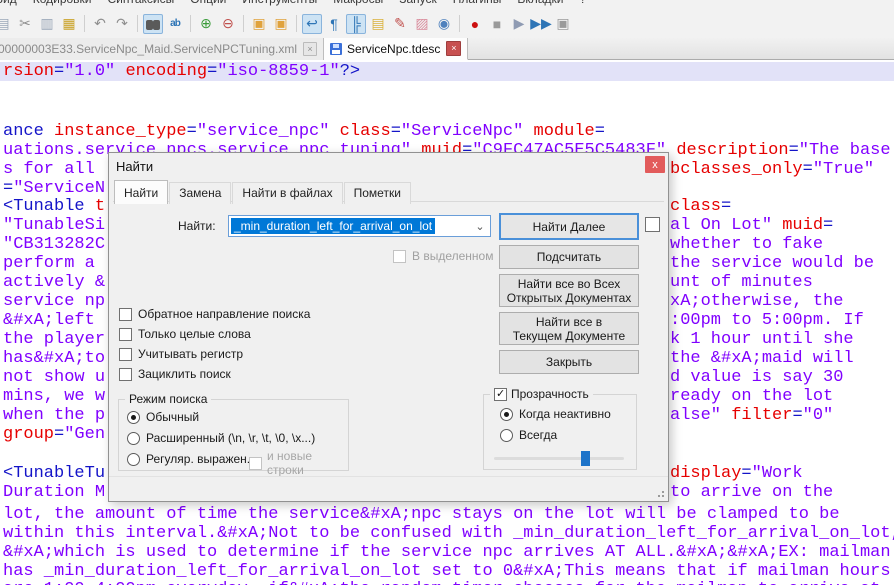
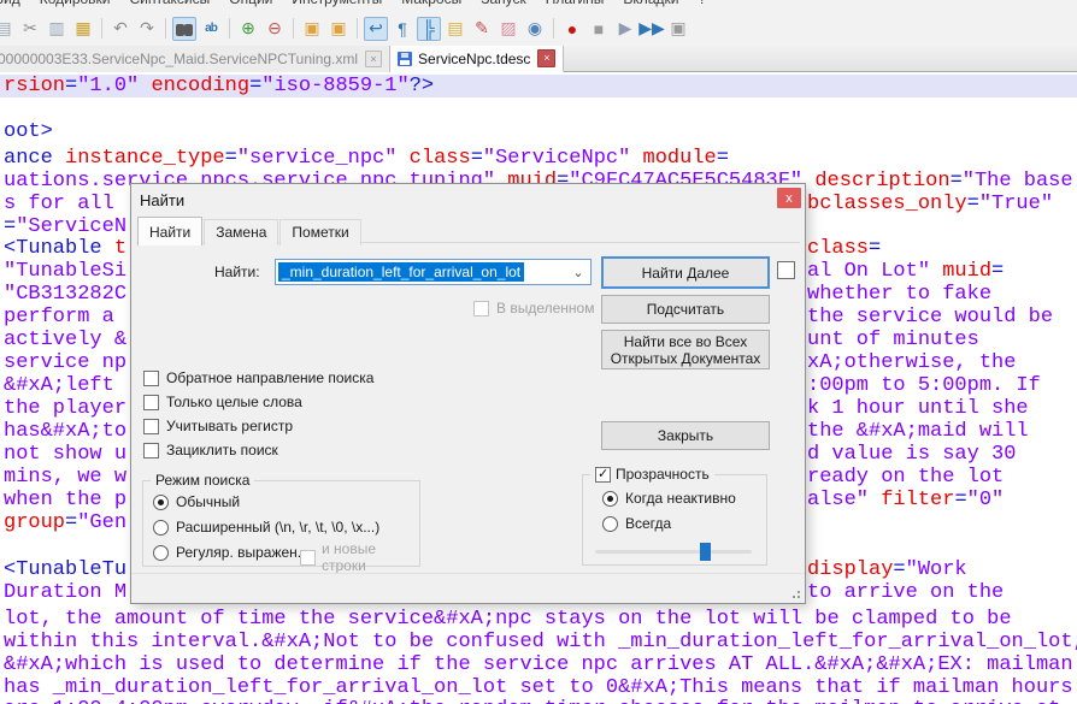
  ▤
  ✂
  ▥
  ▦
  ↶
  ↷
  ab
  ⊕
  ⊖
  ▣
  ▣
  ↩
  ¶
  ╠
  ▤
  ✎
  ▨
  ◉
  ●
  ■
  ▶
  ▶▶
  ▣
  00000003E33.ServiceNpc_Maid.ServiceNPCTuning.xml
  ×
  ServiceNpc.tdesc
  ×
  rsion="1.0" encoding="iso-8859-1"?>
+ oot>
  ance instance_type="service_npc" class="ServiceNpc" module=
  uations.service_npcs.service_npc_tuning" muid="C9FC47AC5E5C5483F" description="The base
  s for all
  bclasses_only="True"
  ="ServiceN
  <Tunable t
  class=
  "TunableSi
  al On Lot" muid=
  "CB313282C
  whether to fake
  perform a
  the service would be
  actively &
  unt of minutes
  service np
  xA;otherwise, the
  &#xA;left
  :00pm to 5:00pm. If
  the player
  k 1 hour until she
  has&#xA;to
  the &#xA;maid will
  not show u
  d value is say 30
  mins, we w
  ready on the lot
  when the p
  alse" filter="0"
  group="Gen
  <TunableTu
  display="Work
  Duration M
  to arrive on the
  lot, the amount of time the service&#xA;npc stays on the lot will be clamped to be
  within this interval.&#xA;Not to be confused with _min_duration_left_for_arrival_on_lot
  &#xA;which is used to determine if the service npc arrives AT ALL.&#xA;&#xA;EX: mailman
  has _min_duration_left_for_arrival_on_lot set to 0&#xA;This means that if mailman hours
  Найти
  x
  Найти
  Замена
- Найти в файлах
  Пометки
  Найти:
  _min_duration_left_for_arrival_on_lot
  ⌄
  Найти Далее
  В выделенном
  Подсчитать
  Найти все во Всех
  Открытых Документах
  Обратное направление поиска
  Только целые слова
  Учитывать регистр
  Зациклить поиск
- Найти все в
- Текущем Документе
  Закрыть
  Режим поиска
  Обычный
  Расширенный (\n, \r, \t, \0, \x...)
  Регуляр. выражен
  и новые строки
  Прозрачность
  Когда неактивно
  Всегда
